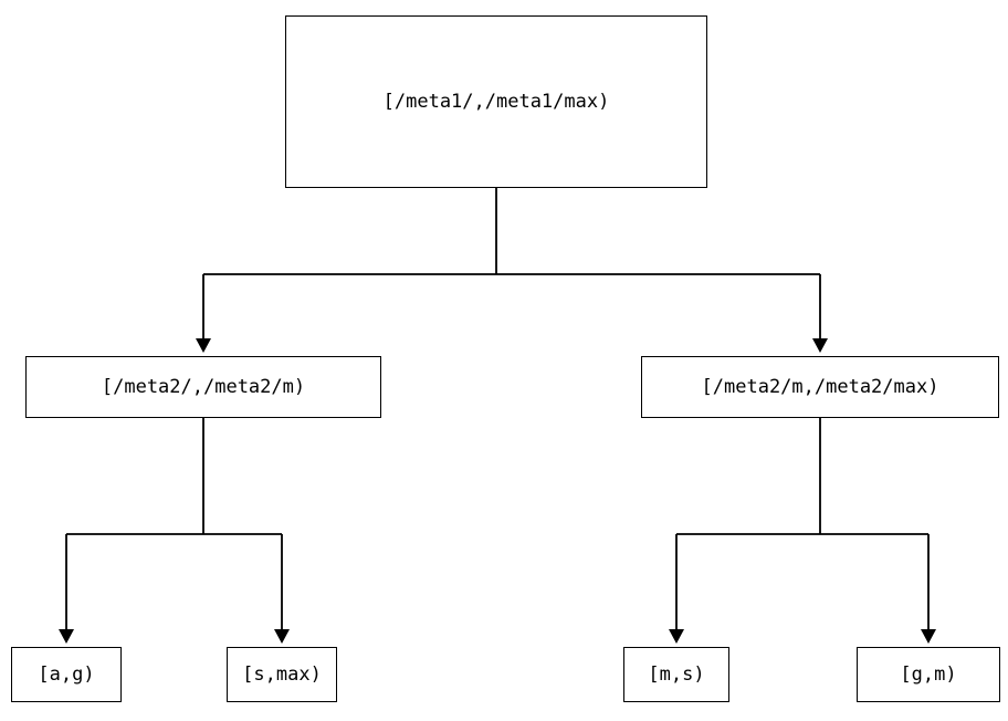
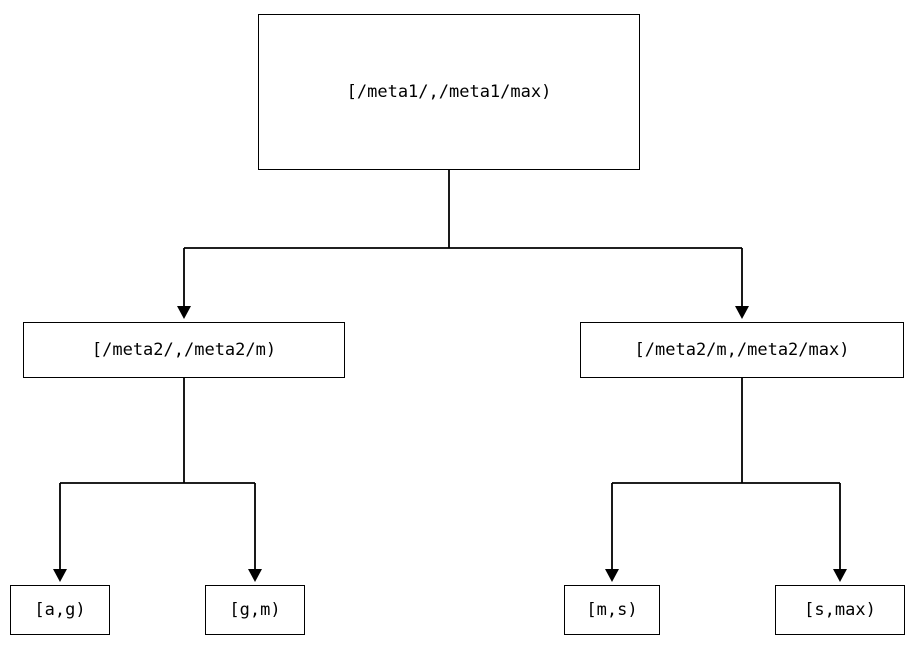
  [/meta1/,/meta1/max)
  [/meta2/,/meta2/m)
  [/meta2/m,/meta2/max)
  [a,g)
- [s,max)
+ [g,m)
  [m,s)
- [g,m)
+ [s,max)
